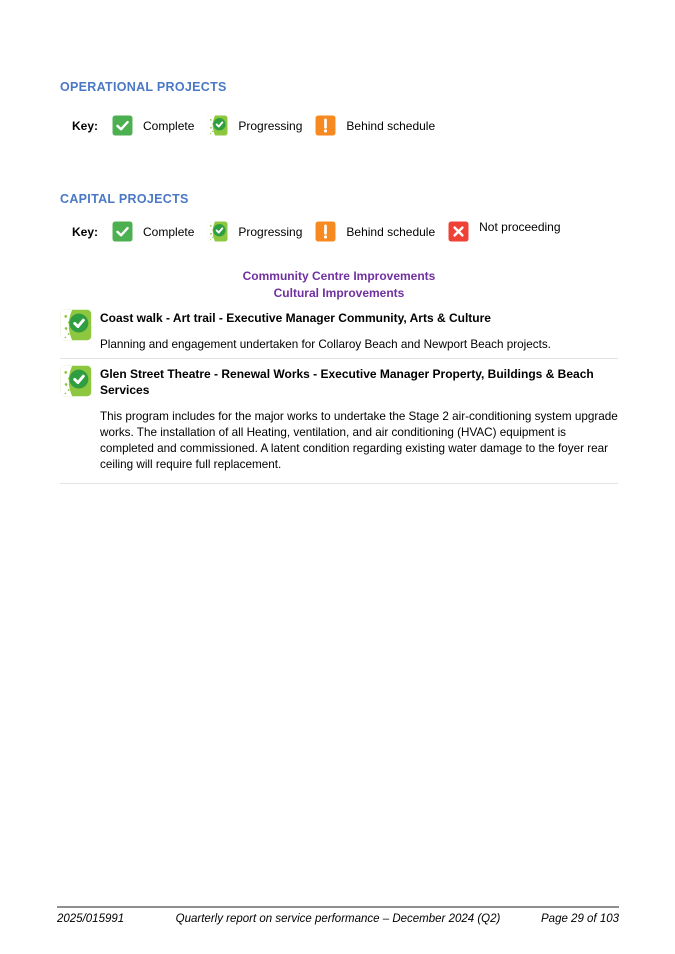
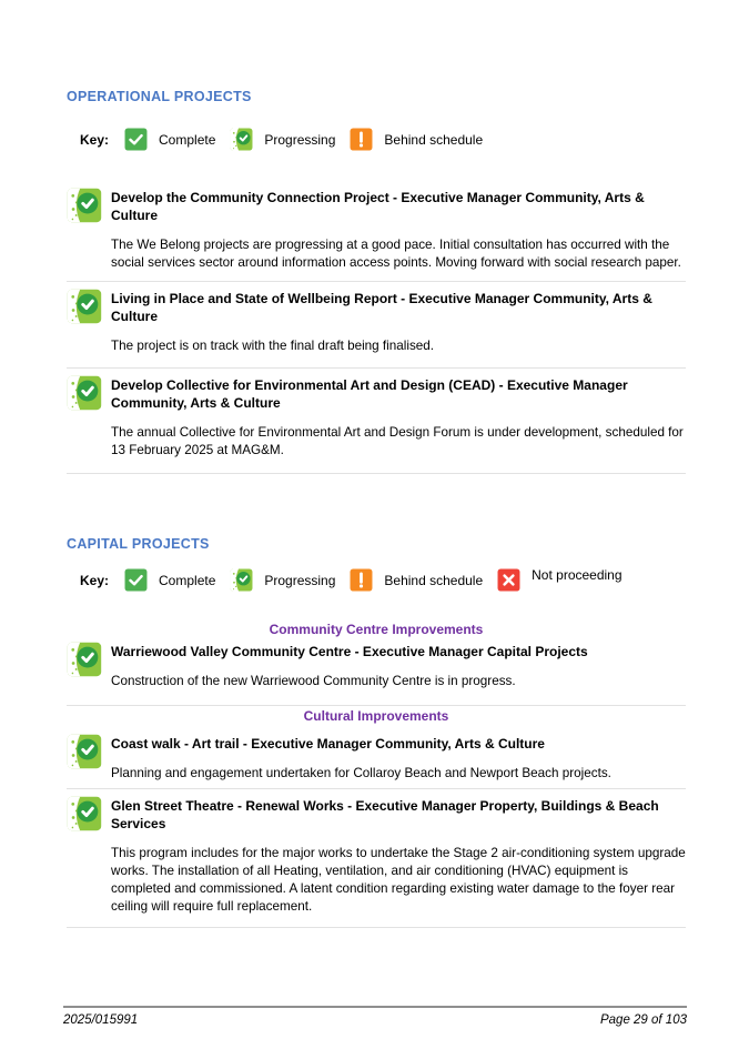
  OPERATIONAL PROJECTS
  Key:
  Complete
  Progressing
  Behind schedule
+ Develop the Community Connection Project - Executive Manager Community, Arts & Culture
+ The We Belong projects are progressing at a good pace. Initial consultation has occurred with the social services sector around information access points. Moving forward with social research paper.
+ Living in Place and State of Wellbeing Report - Executive Manager Community, Arts & Culture
+ The project is on track with the final draft being finalised.
+ Develop Collective for Environmental Art and Design (CEAD) - Executive Manager Community, Arts & Culture
+ The annual Collective for Environmental Art and Design Forum is under development, scheduled for 13 February 2025 at MAG&M.
  CAPITAL PROJECTS
  Key:
  Complete
  Progressing
  Behind schedule
  Not proceeding
  Community Centre Improvements
+ Warriewood Valley Community Centre - Executive Manager Capital Projects
+ Construction of the new Warriewood Community Centre is in progress.
  Cultural Improvements
  Coast walk - Art trail - Executive Manager Community, Arts & Culture
  Planning and engagement undertaken for Collaroy Beach and Newport Beach projects.
  Glen Street Theatre - Renewal Works - Executive Manager Property, Buildings & Beach Services
  This program includes for the major works to undertake the Stage 2 air-conditioning system upgrade works. The installation of all Heating, ventilation, and air conditioning (HVAC) equipment is completed and commissioned. A latent condition regarding existing water damage to the foyer rear ceiling will require full replacement.
  2025/015991
- Quarterly report on service performance – December 2024 (Q2)
  Page 29 of 103
